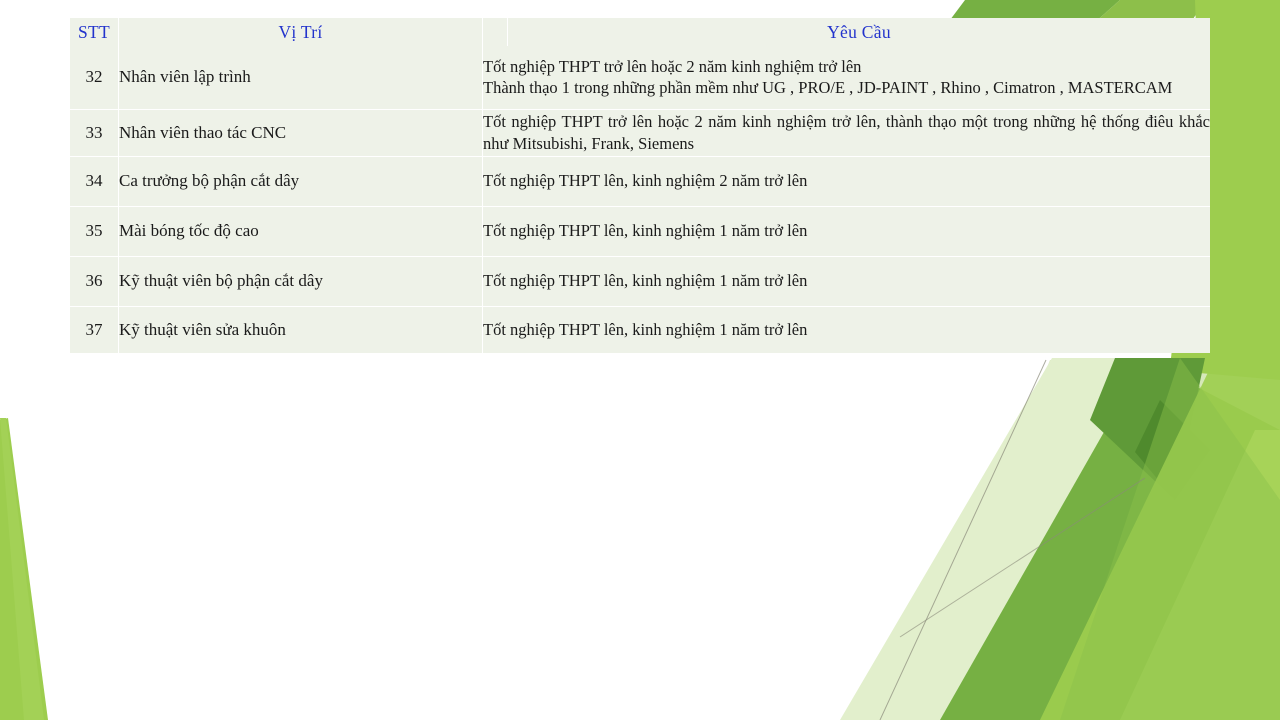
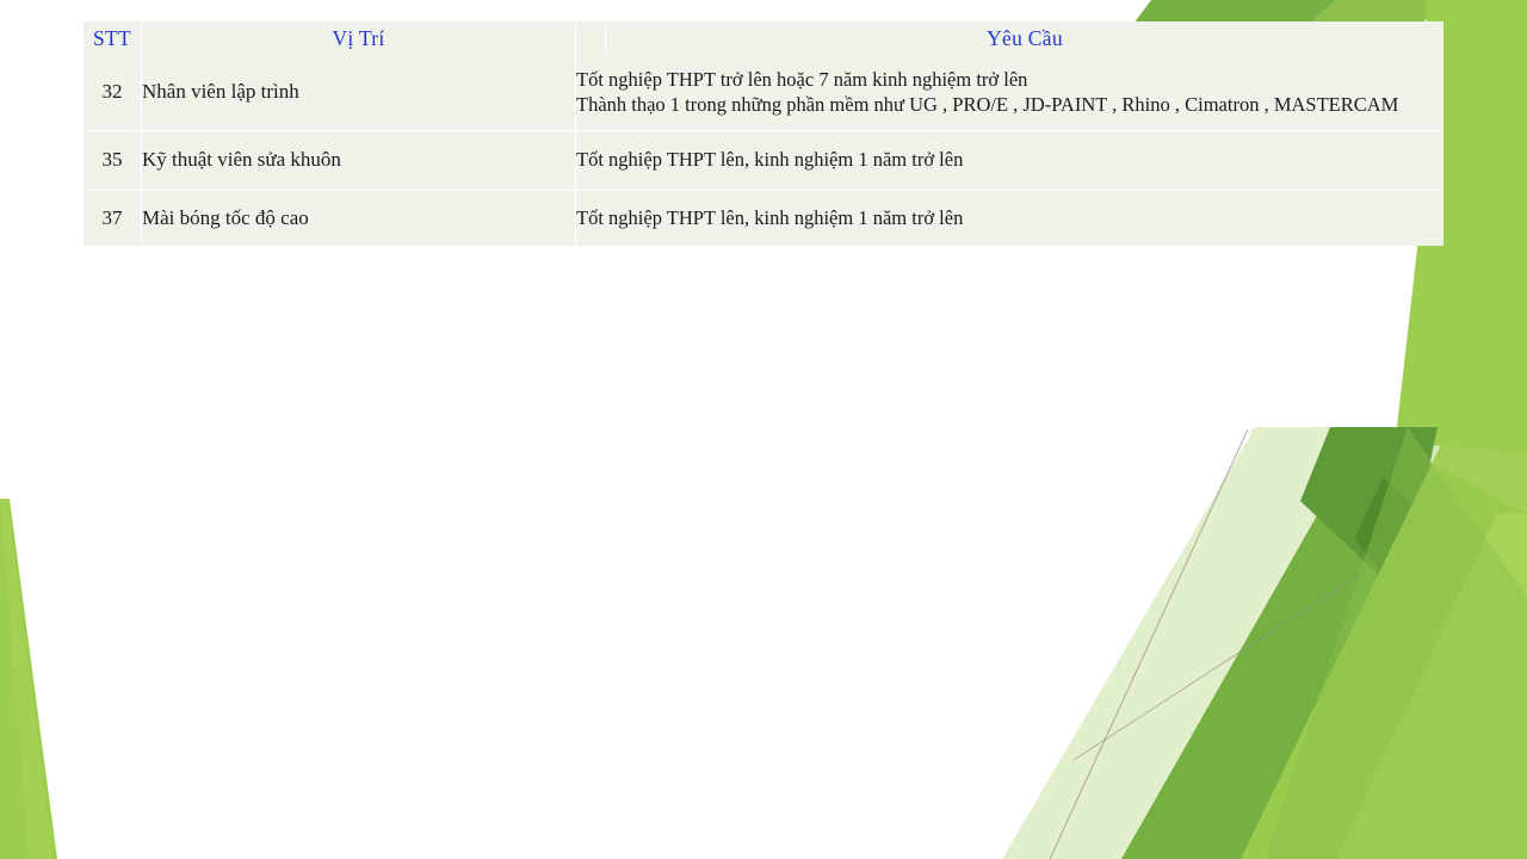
  STT	Vị Trí		Yêu Cầu
- 32	Nhân viên lập trình	Tốt nghiệp THPT trở lên hoặc 2 năm kinh nghiệm trở lên Thành thạo 1 trong những phần mềm như UG , PRO/E , JD-PAINT , Rhino , Cimatron , MASTERCAM
+ 32	Nhân viên lập trình	Tốt nghiệp THPT trở lên hoặc 7 năm kinh nghiệm trở lên Thành thạo 1 trong những phần mềm như UG , PRO/E , JD-PAINT , Rhino , Cimatron , MASTERCAM
- 33	Nhân viên thao tác CNC	Tốt nghiệp THPT trở lên hoặc 2 năm kinh nghiệm trở lên, thành thạo một trong những hệ thống điêu khắc như Mitsubishi, Frank, Siemens
- 34	Ca trưởng bộ phận cắt dây	Tốt nghiệp THPT lên, kinh nghiệm 2 năm trở lên
- 35	Mài bóng tốc độ cao	Tốt nghiệp THPT lên, kinh nghiệm 1 năm trở lên
+ 35	Kỹ thuật viên sửa khuôn	Tốt nghiệp THPT lên, kinh nghiệm 1 năm trở lên
- 36	Kỹ thuật viên bộ phận cắt dây	Tốt nghiệp THPT lên, kinh nghiệm 1 năm trở lên
- 37	Kỹ thuật viên sửa khuôn	Tốt nghiệp THPT lên, kinh nghiệm 1 năm trở lên
+ 37	Mài bóng tốc độ cao	Tốt nghiệp THPT lên, kinh nghiệm 1 năm trở lên
